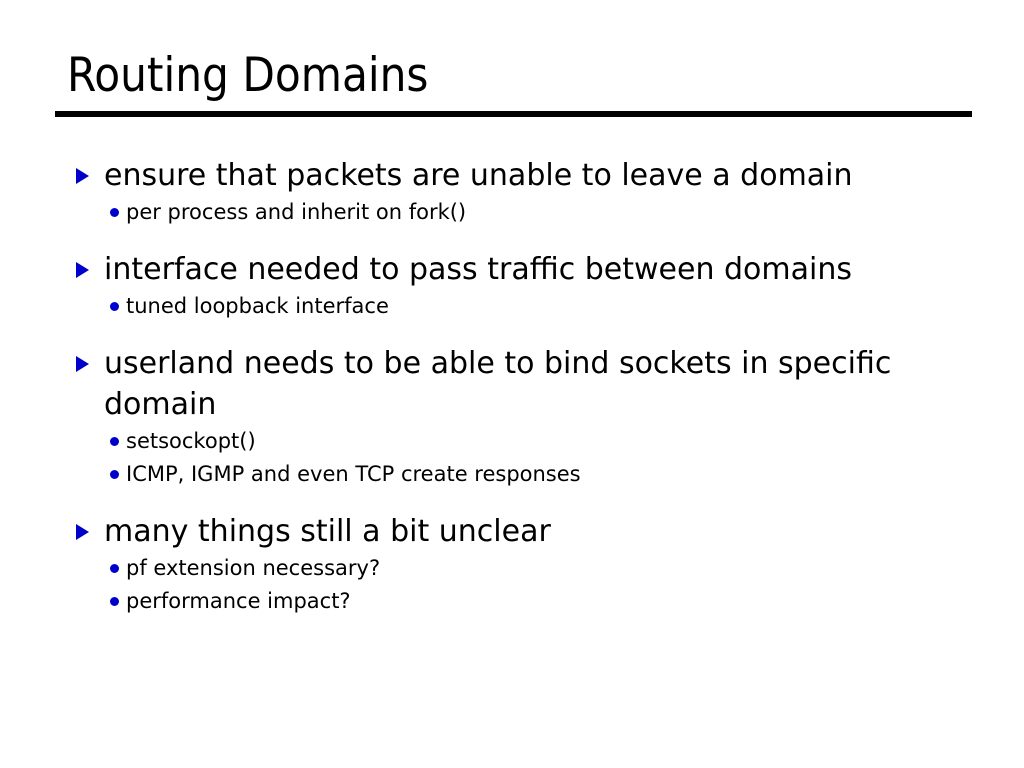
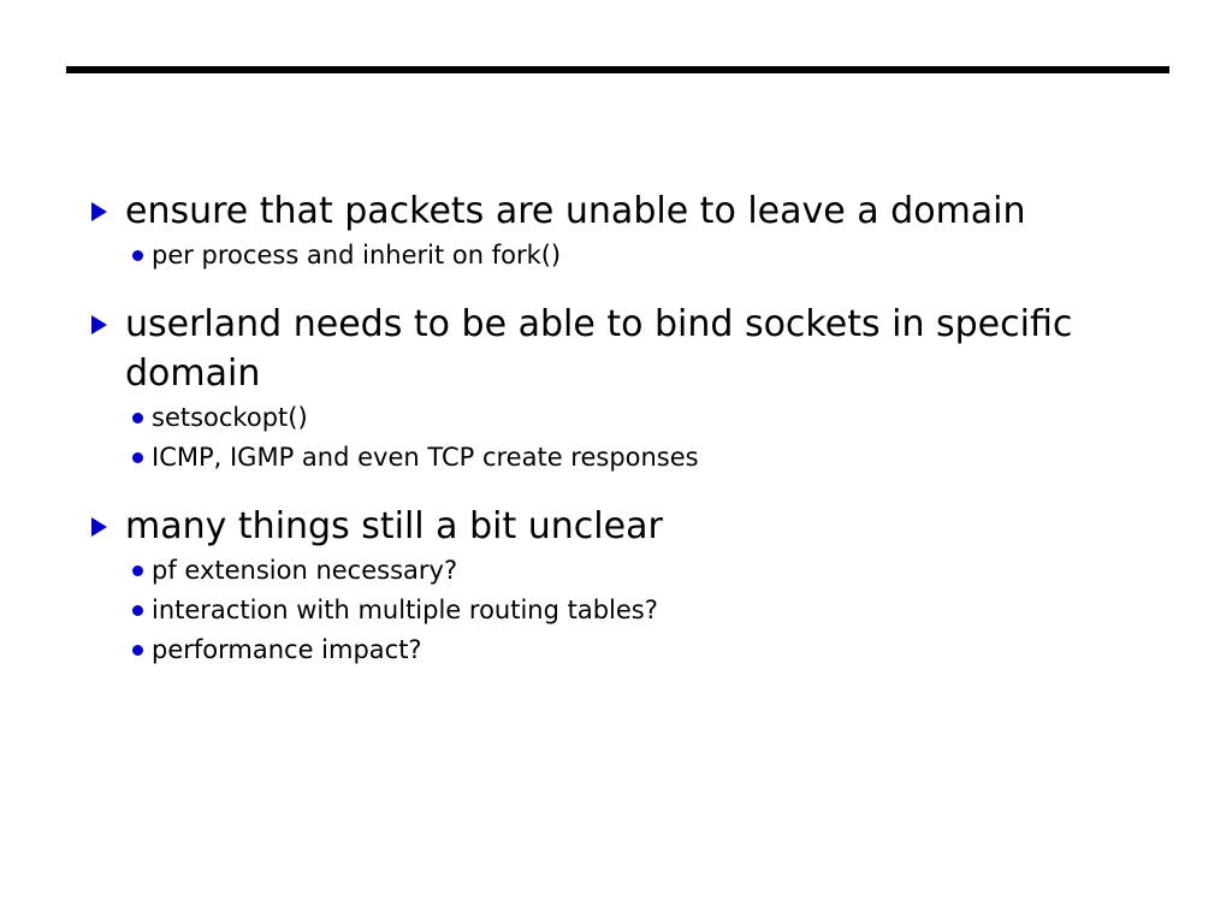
- Routing Domains
  ensure that packets are unable to leave a domain
  per process and inherit on fork()
- interface needed to pass traffic between domains
- tuned loopback interface
  userland needs to be able to bind sockets in specific domain
  setsockopt()
  ICMP, IGMP and even TCP create responses
  many things still a bit unclear
  pf extension necessary?
+ interaction with multiple routing tables?
  performance impact?
